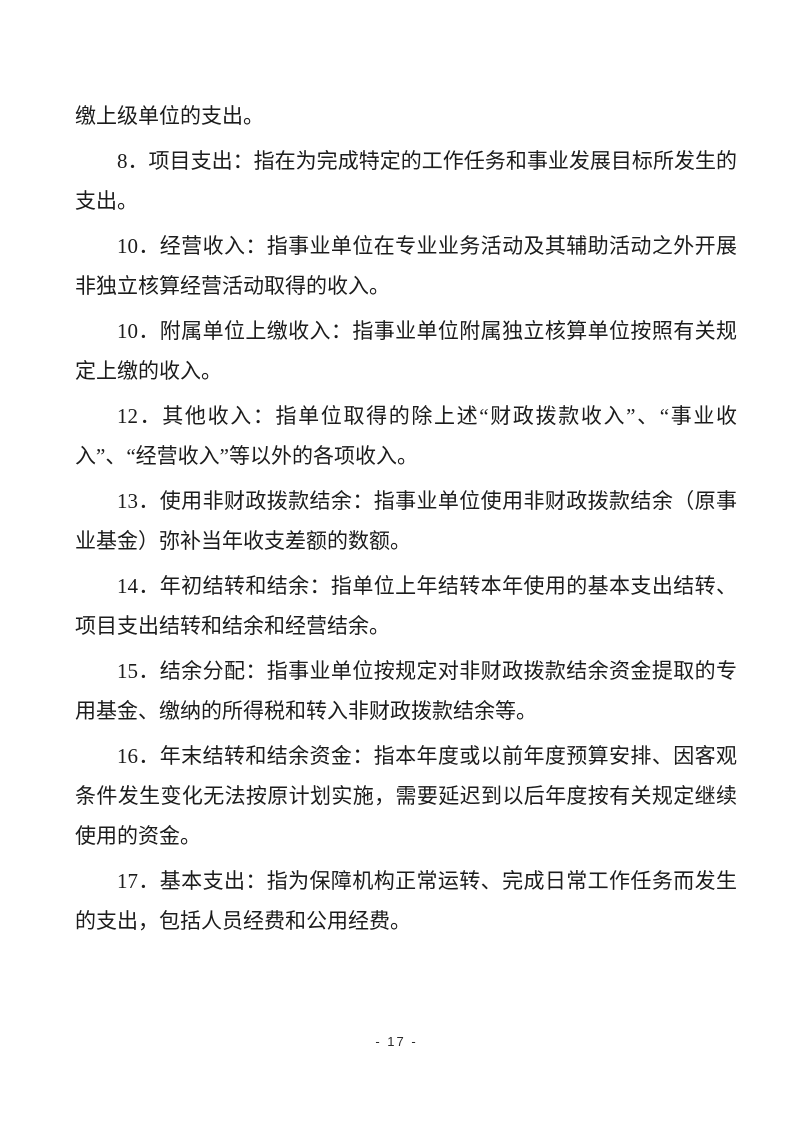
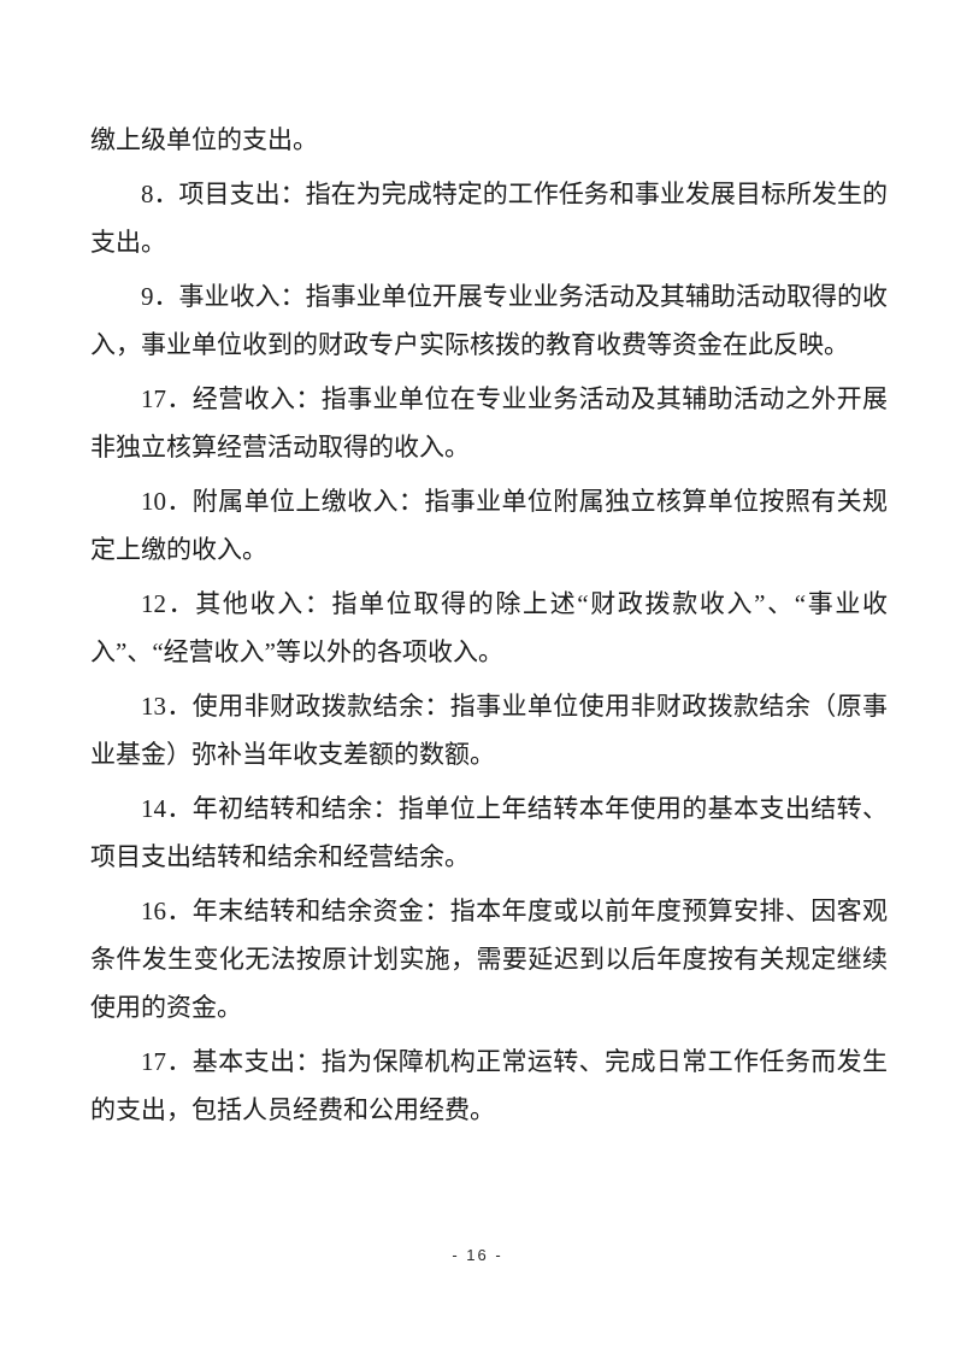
  缴上级单位的支出。
  8．项目支出：指在为完成特定的工作任务和事业发展目标所发生的支出。
+ 9．事业收入：指事业单位开展专业业务活动及其辅助活动取得的收入，事业单位收到的财政专户实际核拨的教育收费等资金在此反映。
- 10．经营收入：指事业单位在专业业务活动及其辅助活动之外开展非独立核算经营活动取得的收入。
+ 17．经营收入：指事业单位在专业业务活动及其辅助活动之外开展非独立核算经营活动取得的收入。
  10．附属单位上缴收入：指事业单位附属独立核算单位按照有关规定上缴的收入。
  12．其他收入：指单位取得的除上述“财政拨款收入”、“事业收入”、“经营收入”等以外的各项收入。
  13．使用非财政拨款结余：指事业单位使用非财政拨款结余（原事业基金）弥补当年收支差额的数额。
  14．年初结转和结余：指单位上年结转本年使用的基本支出结转、项目支出结转和结余和经营结余。
- 15．结余分配：指事业单位按规定对非财政拨款结余资金提取的专用基金、缴纳的所得税和转入非财政拨款结余等。
  16．年末结转和结余资金：指本年度或以前年度预算安排、因客观条件发生变化无法按原计划实施，需要延迟到以后年度按有关规定继续使用的资金。
  17．基本支出：指为保障机构正常运转、完成日常工作任务而发生的支出，包括人员经费和公用经费。
- - 17 -
+ - 16 -
